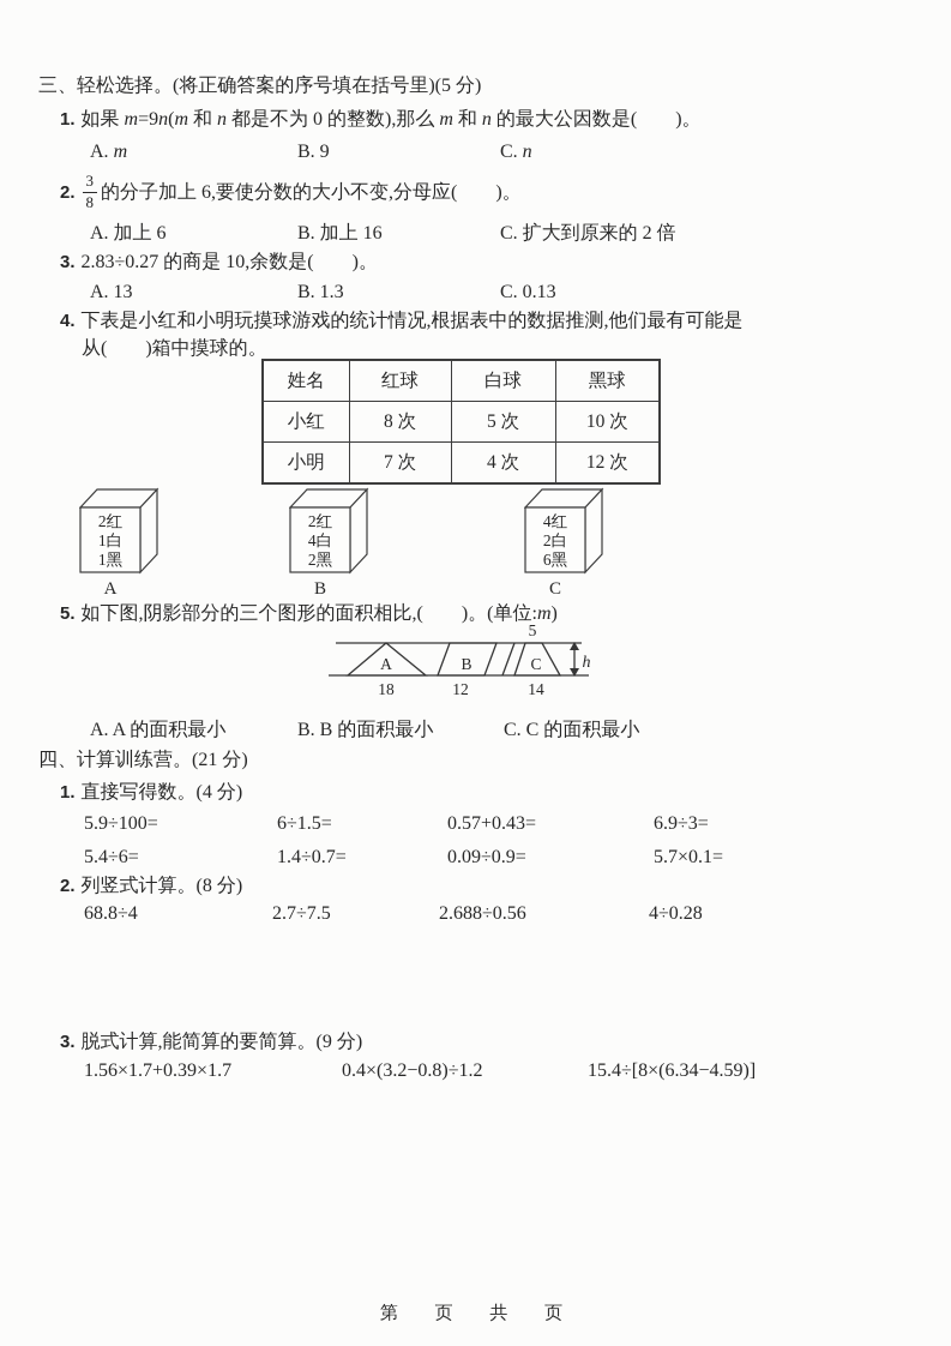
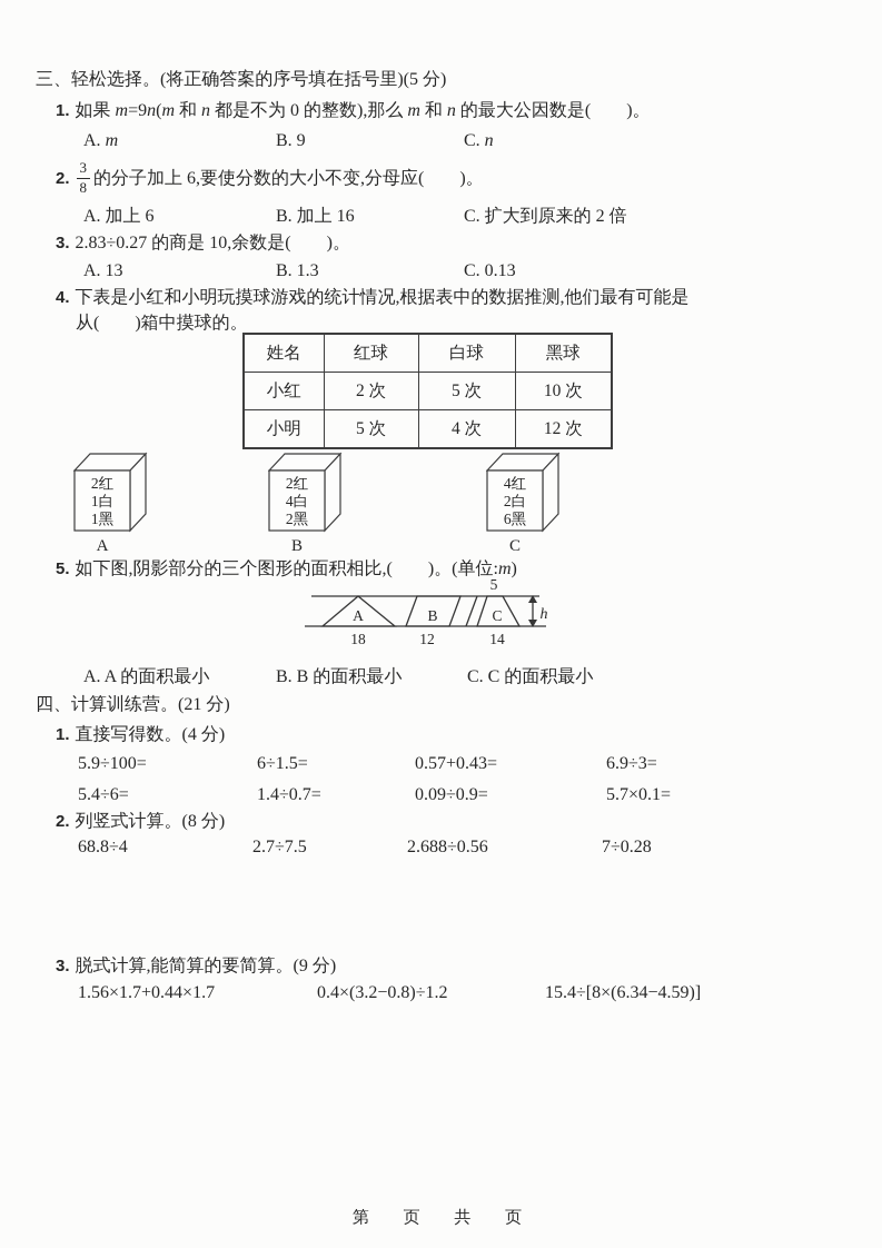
  三、轻松选择。(将正确答案的序号填在括号里)(5 分)
  1. 如果 m=9n(m 和 n 都是不为 0 的整数),那么 m 和 n 的最大公因数是( )。
  A. m
  B. 9
  C. n
  2.
  3
  8
  的分子加上 6,要使分数的大小不变,分母应( )。
  A. 加上 6
  B. 加上 16
  C. 扩大到原来的 2 倍
  3. 2.83÷0.27 的商是 10,余数是( )。
  A. 13
  B. 1.3
  C. 0.13
  4. 下表是小红和小明玩摸球游戏的统计情况,根据表中的数据推测,他们最有可能是
  从( )箱中摸球的。
  姓名	红球	白球	黑球
- 小红	8 次	5 次	10 次
+ 小红	2 次	5 次	10 次
- 小明	7 次	4 次	12 次
+ 小明	5 次	4 次	12 次
  2红
  1白
  1黑
  A
  2红
  4白
  2黑
  B
  4红
  2白
  6黑
  C
  5. 如下图,阴影部分的三个图形的面积相比,( )。(单位:m)
  A
  B
  C
  18
  12
  14
  5
  h
  A. A 的面积最小
  B. B 的面积最小
  C. C 的面积最小
  四、计算训练营。(21 分)
  1. 直接写得数。(4 分)
  5.9÷100=
  6÷1.5=
  0.57+0.43=
  6.9÷3=
  5.4÷6=
  1.4÷0.7=
  0.09÷0.9=
  5.7×0.1=
  2. 列竖式计算。(8 分)
  68.8÷4
  2.7÷7.5
  2.688÷0.56
- 4÷0.28
+ 7÷0.28
  3. 脱式计算,能简算的要简算。(9 分)
- 1.56×1.7+0.39×1.7
+ 1.56×1.7+0.44×1.7
  0.4×(3.2−0.8)÷1.2
  15.4÷[8×(6.34−4.59)]
  第 页 共 页
